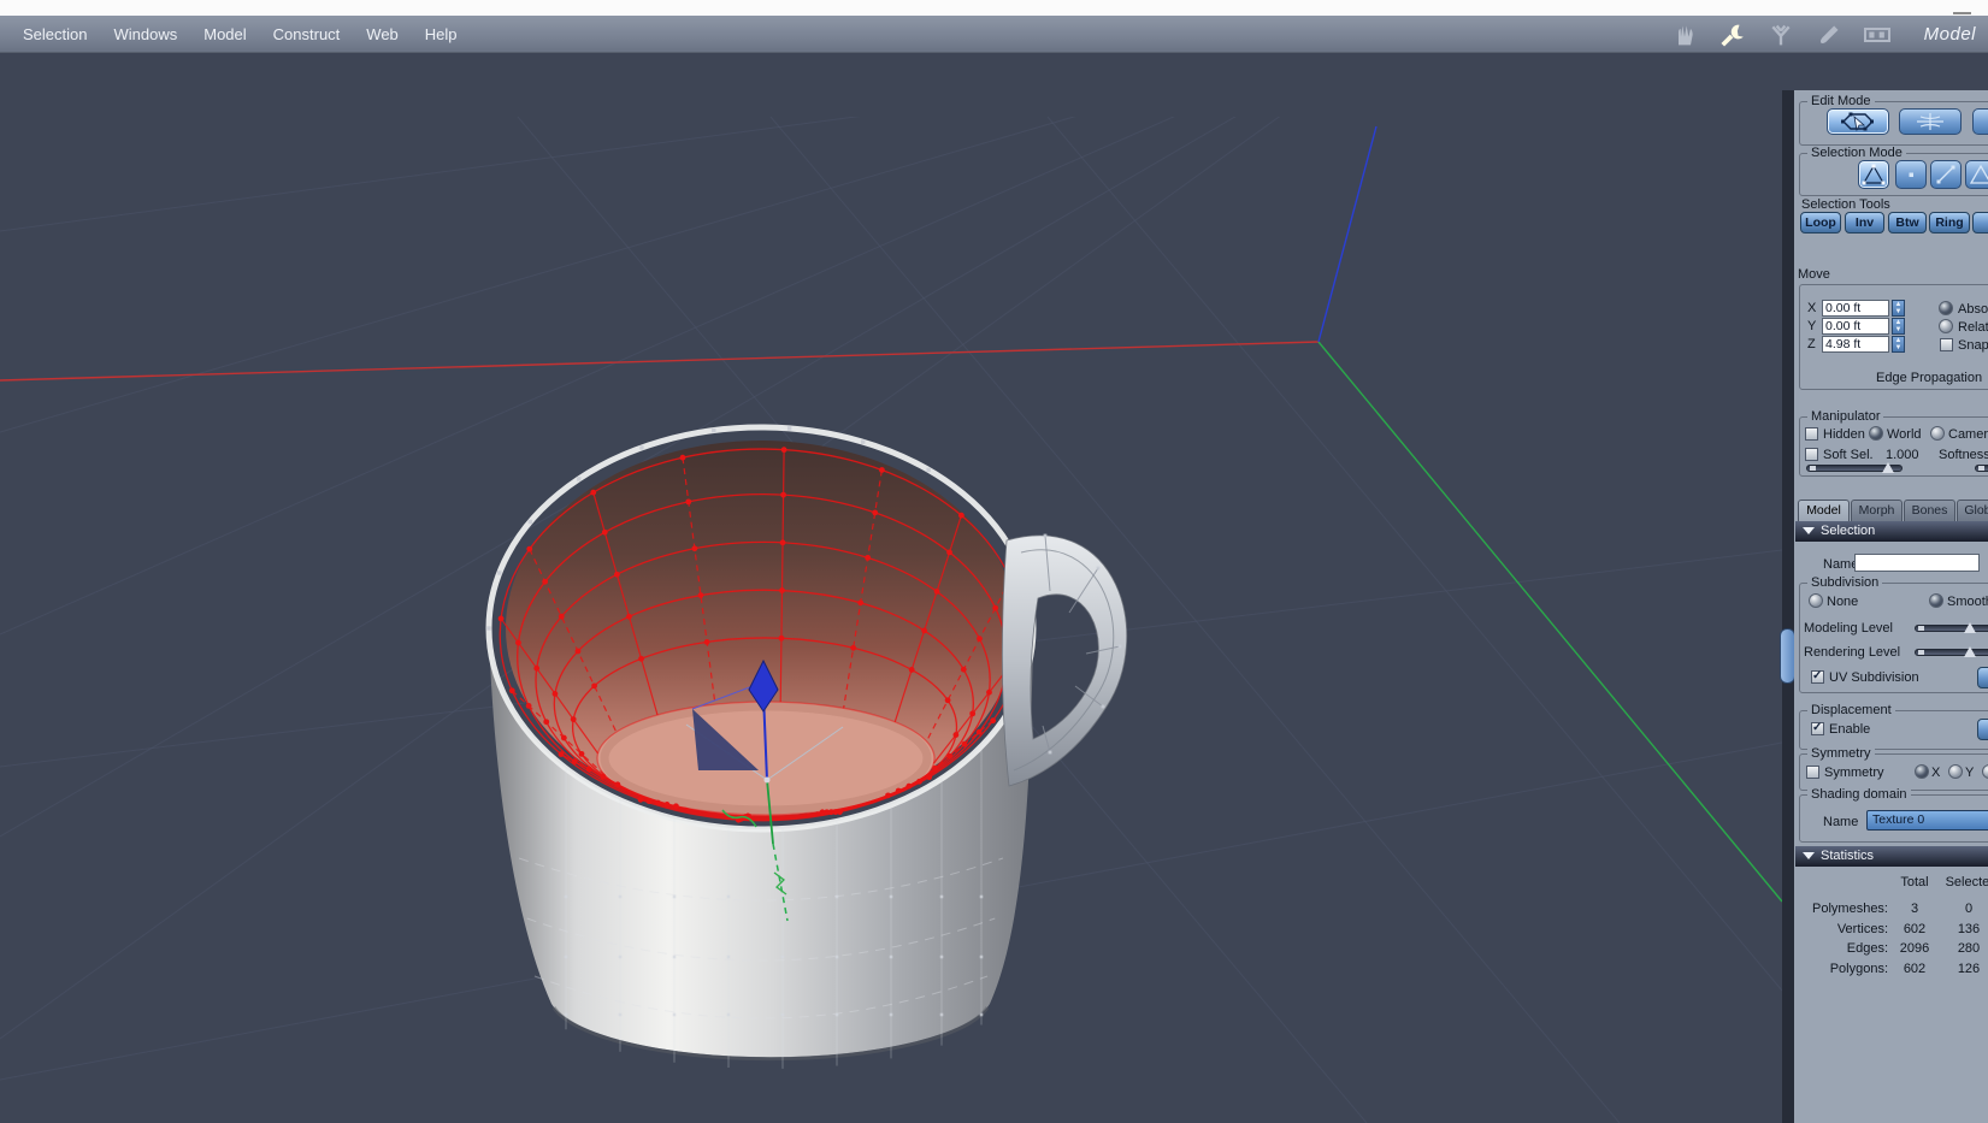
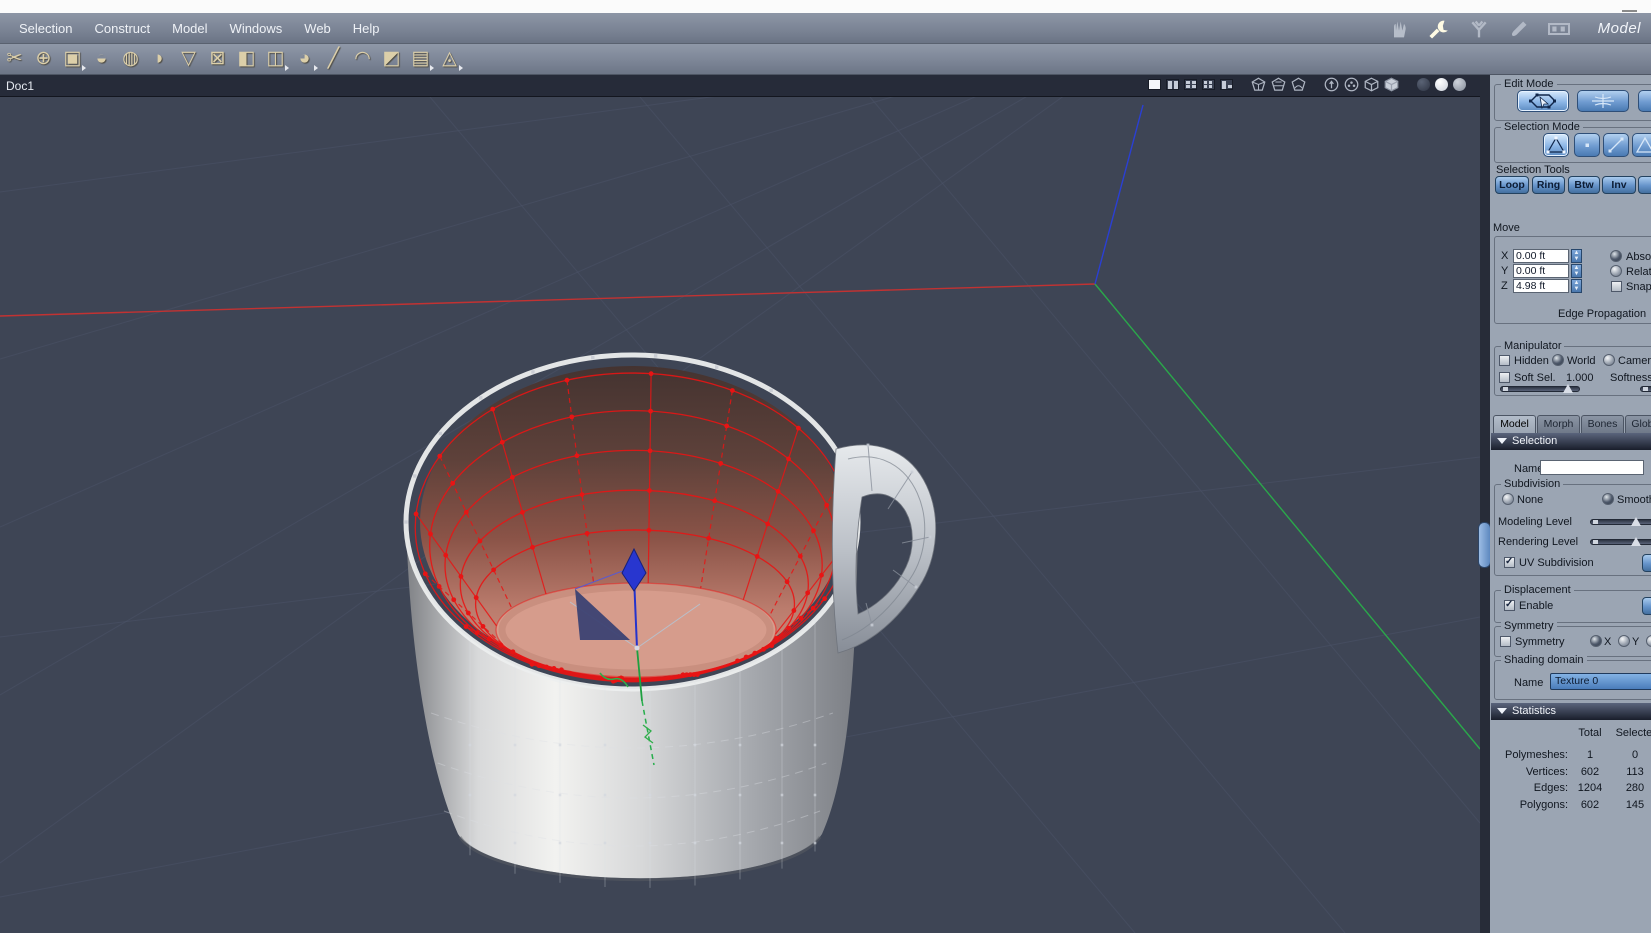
  Selection
- Windows
+ Construct
  Model
- Construct
+ Windows
  Web
  Help
  Model
+ ✂
+ ⊕
+ ▣
+ ◒
+ ◍
+ ◗
+ ▽
+ ⊠
+ ◧
+ ◫
+ ◕
+ ╱
+ ◠
+ ◩
+ ▤
+ ◬
+ Doc1
  Edit Mode
  Selection Mode
  Selection Tools
  Loop
- Inv
+ Ring
  Btw
- Ring
+ Inv
  Move
  X
  0.00 ft
  Y
  0.00 ft
  Z
  4.98 ft
  Snap
  Edge Propagation
  Manipulator
  Hidden
  World
  Camer
  Soft Sel.
  1.000
  Softness
  Model
  Morph
  Bones
  Selection
  Nam
  Subdivision
  None
  Smoot
  Modeling Level
  Rendering Level
  UV Subdivision
  Displacement
  Enable
  Symmetry
  Symmetry
  X
  Y
  Shading domain
  Name
  Texture 0
  Statistics
  Total
  Selecte
  Polymeshes:
- 3
+ 1
  0
  Vertices:
  602
- 136
+ 113
  Edges:
- 2096
+ 1204
  280
  Polygons:
  602
- 126
+ 145
